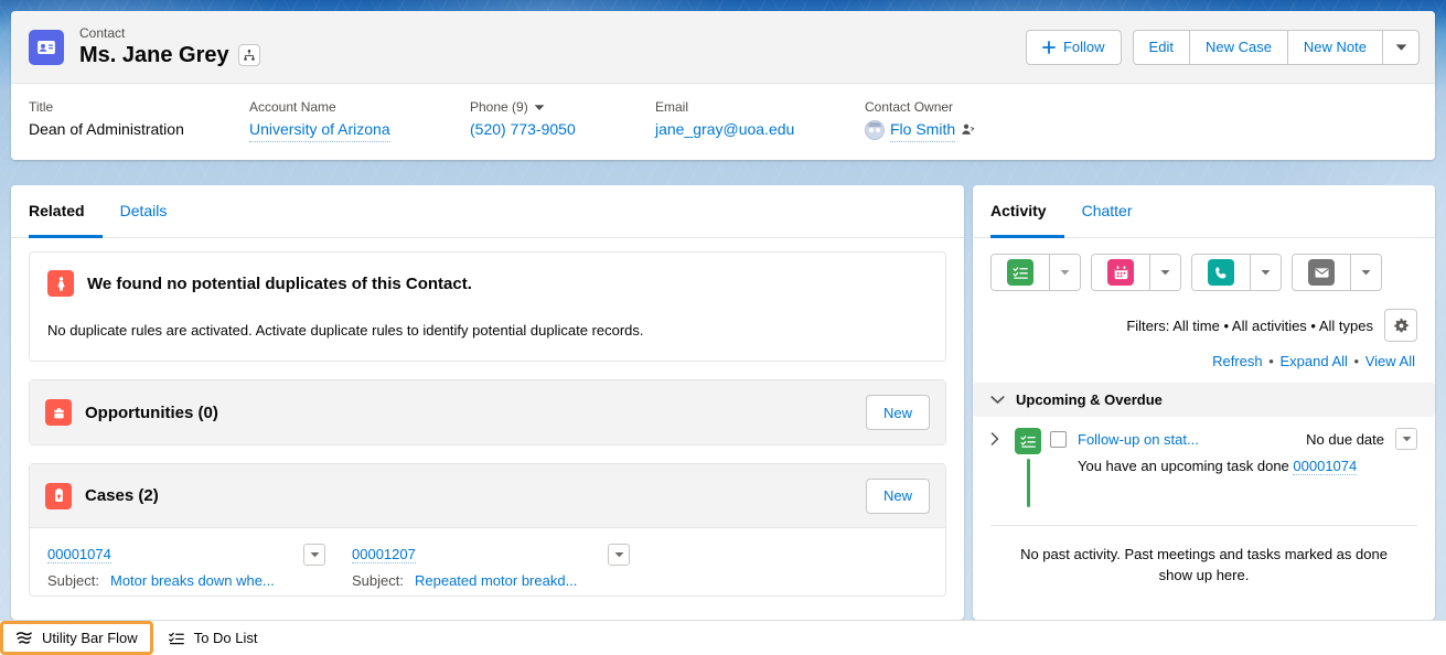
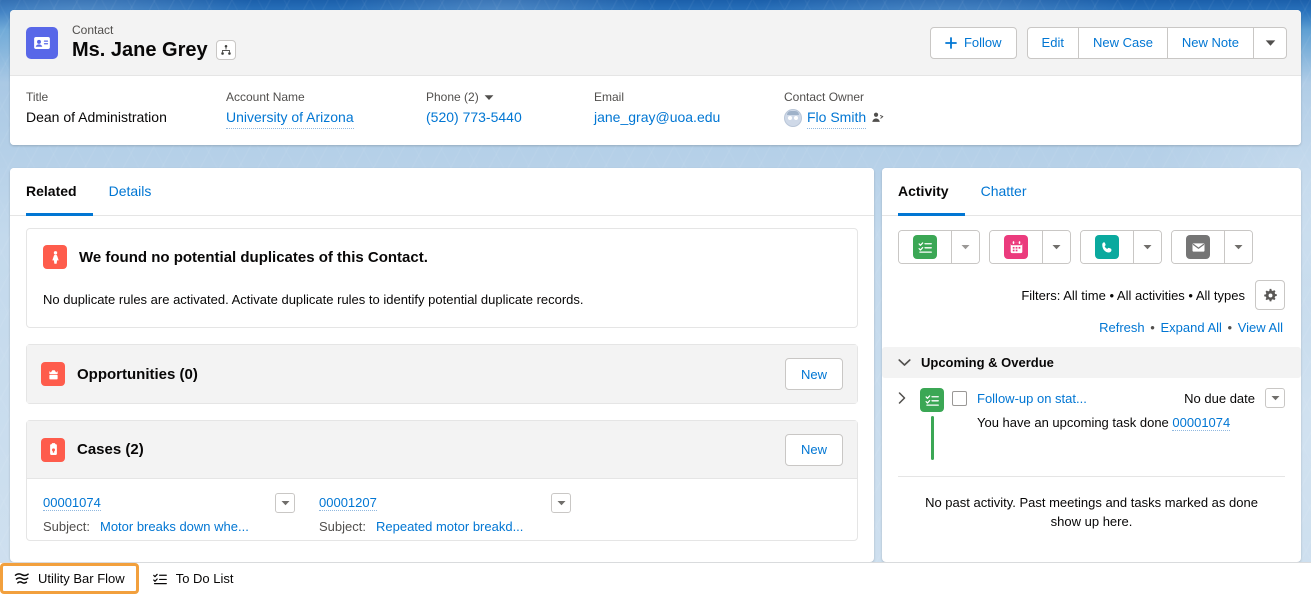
  Contact
  Ms. Jane Grey
  Follow
  Edit
  New Case
  New Note
  Title
  Dean of Administration
  Account Name
  University of Arizona
- Phone (9)
+ Phone (2)
- (520) 773-9050
+ (520) 773-5440
  Email
  jane_gray@uoa.edu
  Contact Owner
  Flo Smith
  Related
  Details
  We found no potential duplicates of this Contact.
  No duplicate rules are activated. Activate duplicate rules to identify potential duplicate records.
  Opportunities (0)
  New
  Cases (2)
  New
  00001074
  Subject:
  Motor breaks down whe...
  00001207
  Subject:
  Repeated motor breakd...
  Activity
  Chatter
  Filters: All time • All activities • All types
  Refresh • Expand All • View All
  Upcoming & Overdue
  Follow-up on stat...
  No due date
  You have an upcoming task done 00001074
  No past activity. Past meetings and tasks marked as done show up here.
  Utility Bar Flow
  To Do List
